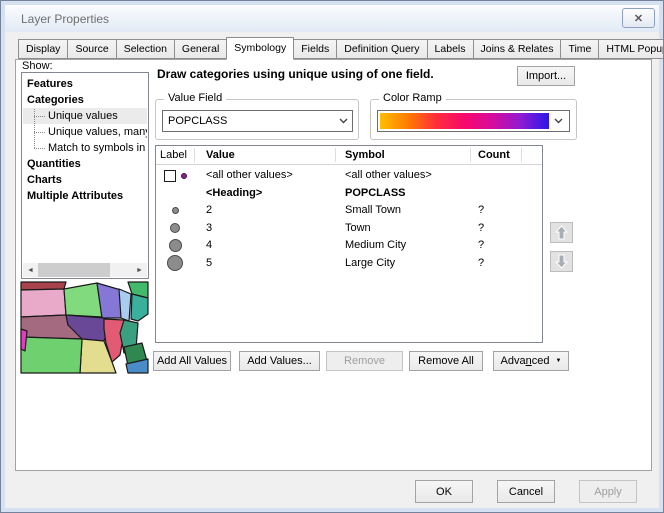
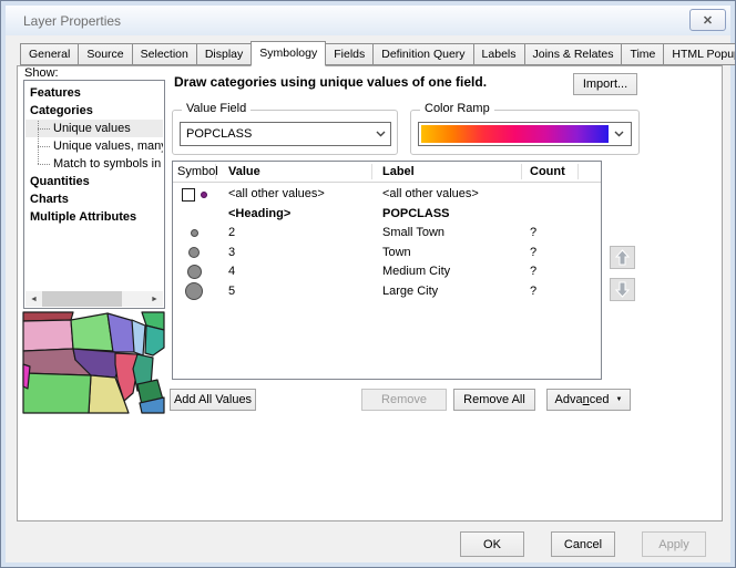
  Layer Properties
  ✕
- Display
+ General
  Source
  Selection
- General
+ Display
  Symbology
  Fields
  Definition Query
  Labels
  Joins & Relates
  Time
  HTML Popu
  Show:
  Features
  Categories
  Unique values
  Unique values, man
  Match to symbols in
  Quantities
  Charts
  Multiple Attributes
- Draw categories using unique using of one field.
+ Draw categories using unique values of one field.
  Import...
  Value Field
  POPCLASS
  Color Ramp
- Label
+ Symbol
  Value
- Symbol
+ Label
  Count
  <all other values>
  <all other values>
  <Heading>
  POPCLASS
  2
  Small Town
  ?
  3
  Town
  ?
  4
  Medium City
  ?
  5
  Large City
  ?
  Add All Values
- Add Values...
  Remove
  Remove All
  Advanced
  OK
  Cancel
  Apply
